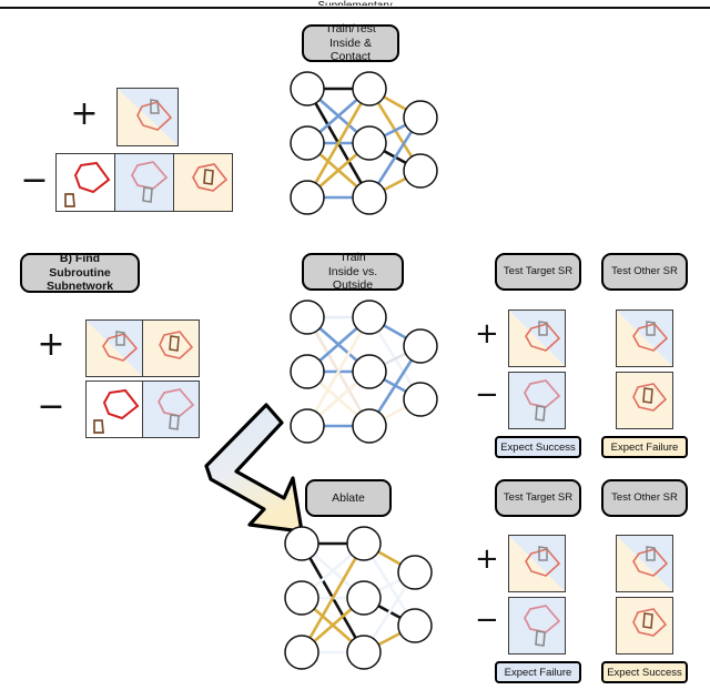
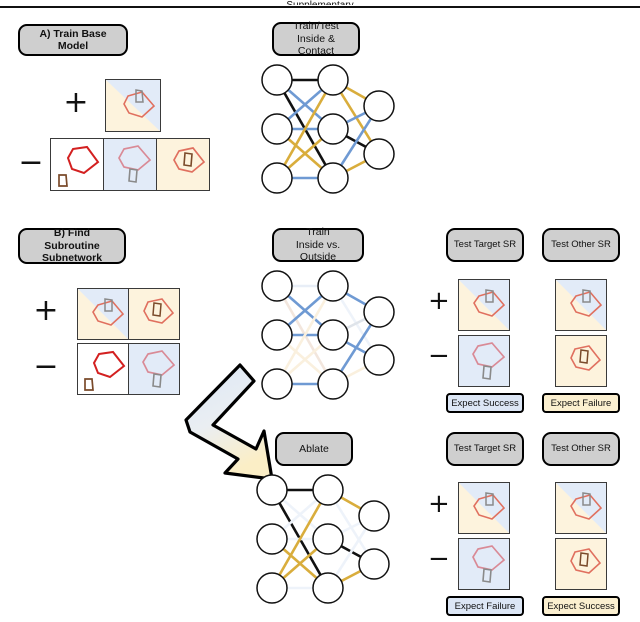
+ A) Train Base Model
  +
  −
  Train/Test
  Inside & Contact
  B) Find Subroutine
  Subnetwork
  +
  −
  Train
  Inside vs. Outside
  Test Target SR
  +
  −
  Expect Success
  Test Other SR
  Expect Failure
  Ablate
  Test Target SR
  +
  −
  Expect Failure
  Test Other SR
  Expect Success
